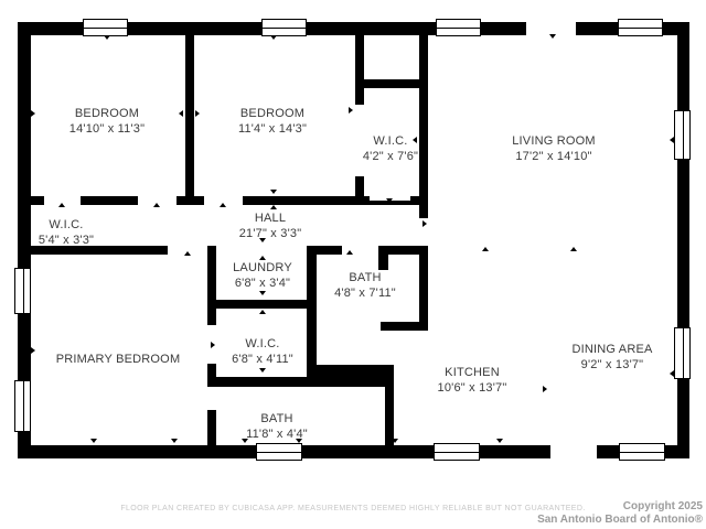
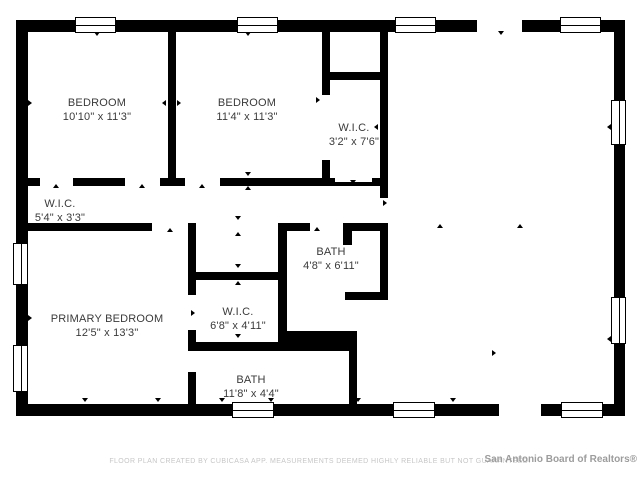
  BEDROOM
- 14'10" x 11'3"
+ 10'10" x 11'3"
  BEDROOM
- 11'4" x 14'3"
+ 11'4" x 11'3"
  W.I.C.
- 4'2" x 7'6"
+ 3'2" x 7'6"
- LIVING ROOM
- 17'2" x 14'10"
  W.I.C.
  5'4" x 3'3"
- HALL
- 21'7" x 3'3"
- LAUNDRY
- 6'8" x 3'4"
  BATH
- 4'8" x 7'11"
+ 4'8" x 6'11"
  W.I.C.
  6'8" x 4'11"
  PRIMARY BEDROOM
+ 12'5" x 13'3"
  BATH
  11'8" x 4'4"
- KITCHEN
- 10'6" x 13'7"
- DINING AREA
- 9'2" x 13'7"
- Copyright 2025
- San Antonio Board of Antonio®
+ San Antonio Board of Realtors®
